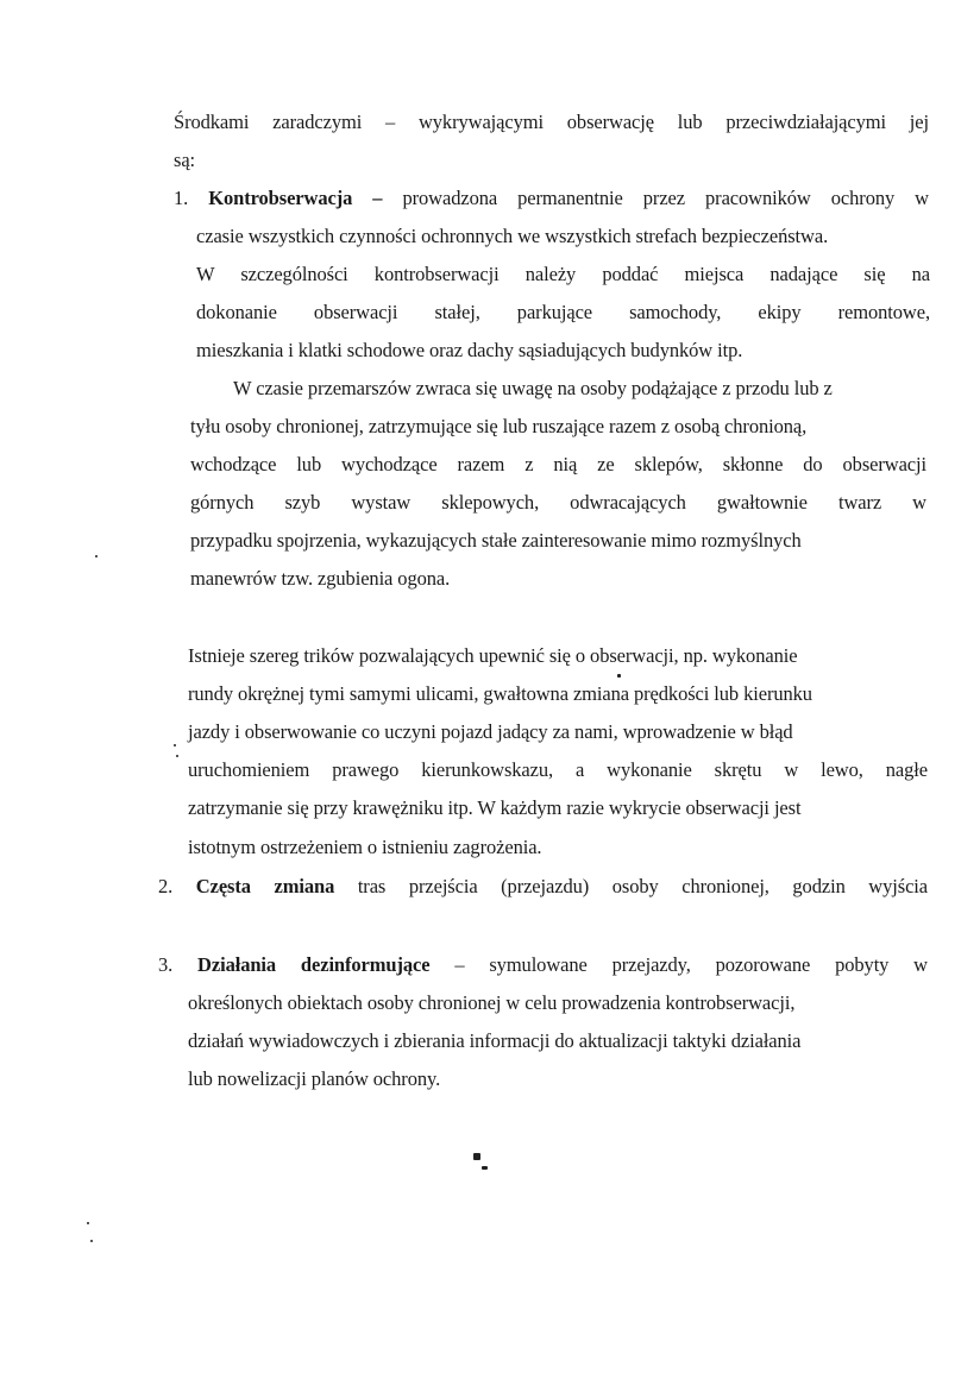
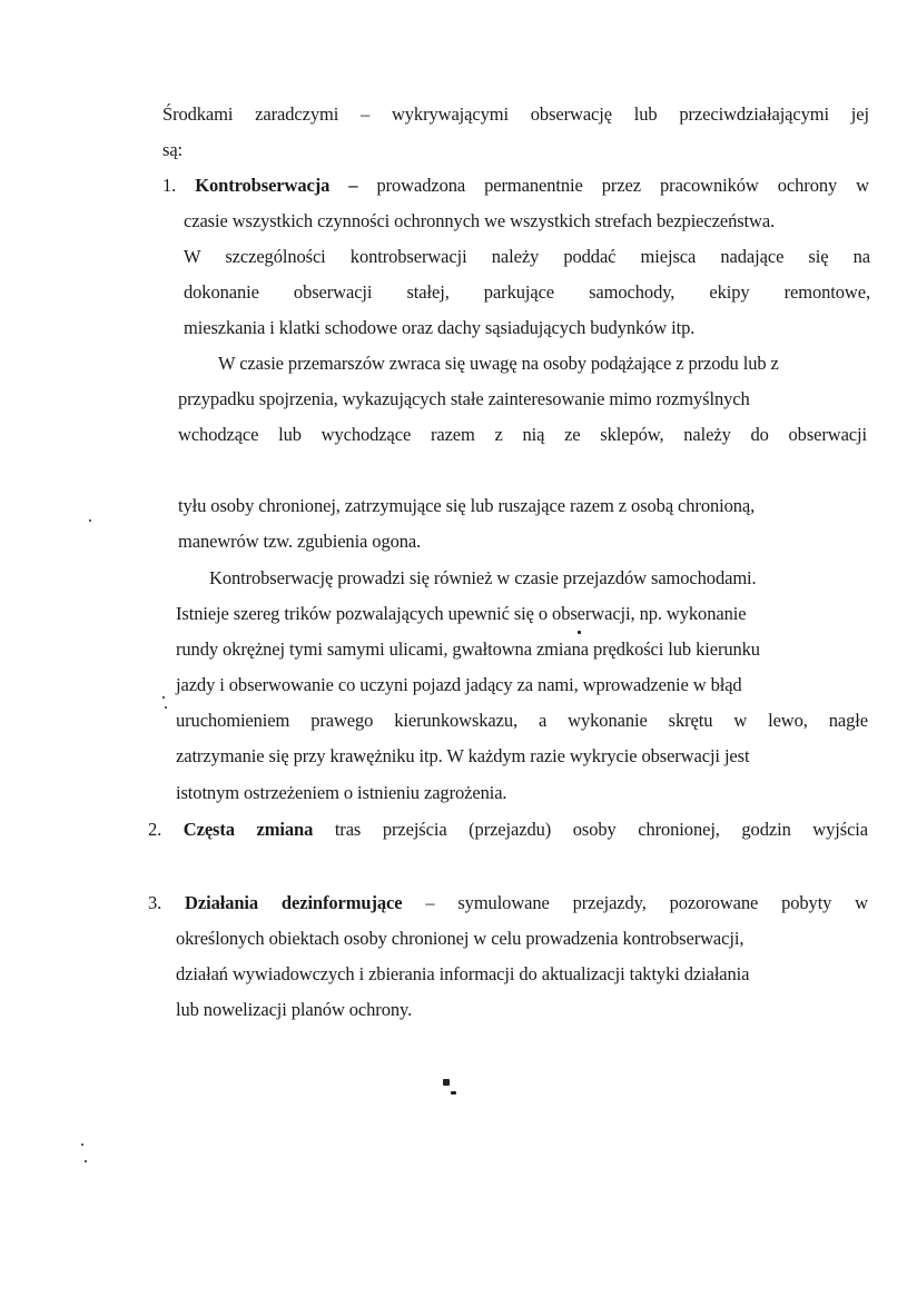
  Środkami zaradczymi – wykrywającymi obserwację lub przeciwdziałającymi jej
  są:
  1. Kontrobserwacja – prowadzona permanentnie przez pracowników ochrony w
  czasie wszystkich czynności ochronnych we wszystkich strefach bezpieczeństwa.
  W szczególności kontrobserwacji należy poddać miejsca nadające się na
  dokonanie obserwacji stałej, parkujące samochody, ekipy remontowe,
  mieszkania i klatki schodowe oraz dachy sąsiadujących budynków itp.
  W czasie przemarszów zwraca się uwagę na osoby podążające z przodu lub z
- tyłu osoby chronionej, zatrzymujące się lub ruszające razem z osobą chronioną,
+ przypadku spojrzenia, wykazujących stałe zainteresowanie mimo rozmyślnych
- wchodzące lub wychodzące razem z nią ze sklepów, skłonne do obserwacji
+ wchodzące lub wychodzące razem z nią ze sklepów, należy do obserwacji
- górnych szyb wystaw sklepowych, odwracających gwałtownie twarz w
- przypadku spojrzenia, wykazujących stałe zainteresowanie mimo rozmyślnych
+ tyłu osoby chronionej, zatrzymujące się lub ruszające razem z osobą chronioną,
  manewrów tzw. zgubienia ogona.
+ Kontrobserwację prowadzi się również w czasie przejazdów samochodami.
  Istnieje szereg trików pozwalających upewnić się o obserwacji, np. wykonanie
  rundy okrężnej tymi samymi ulicami, gwałtowna zmiana prędkości lub kierunku
  jazdy i obserwowanie co uczyni pojazd jadący za nami, wprowadzenie w błąd
  uruchomieniem prawego kierunkowskazu, a wykonanie skrętu w lewo, nagłe
  zatrzymanie się przy krawężniku itp. W każdym razie wykrycie obserwacji jest
  istotnym ostrzeżeniem o istnieniu zagrożenia.
  2. Częsta zmiana tras przejścia (przejazdu) osoby chronionej, godzin wyjścia
  3. Działania dezinformujące – symulowane przejazdy, pozorowane pobyty w
  określonych obiektach osoby chronionej w celu prowadzenia kontrobserwacji,
  działań wywiadowczych i zbierania informacji do aktualizacji taktyki działania
  lub nowelizacji planów ochrony.
